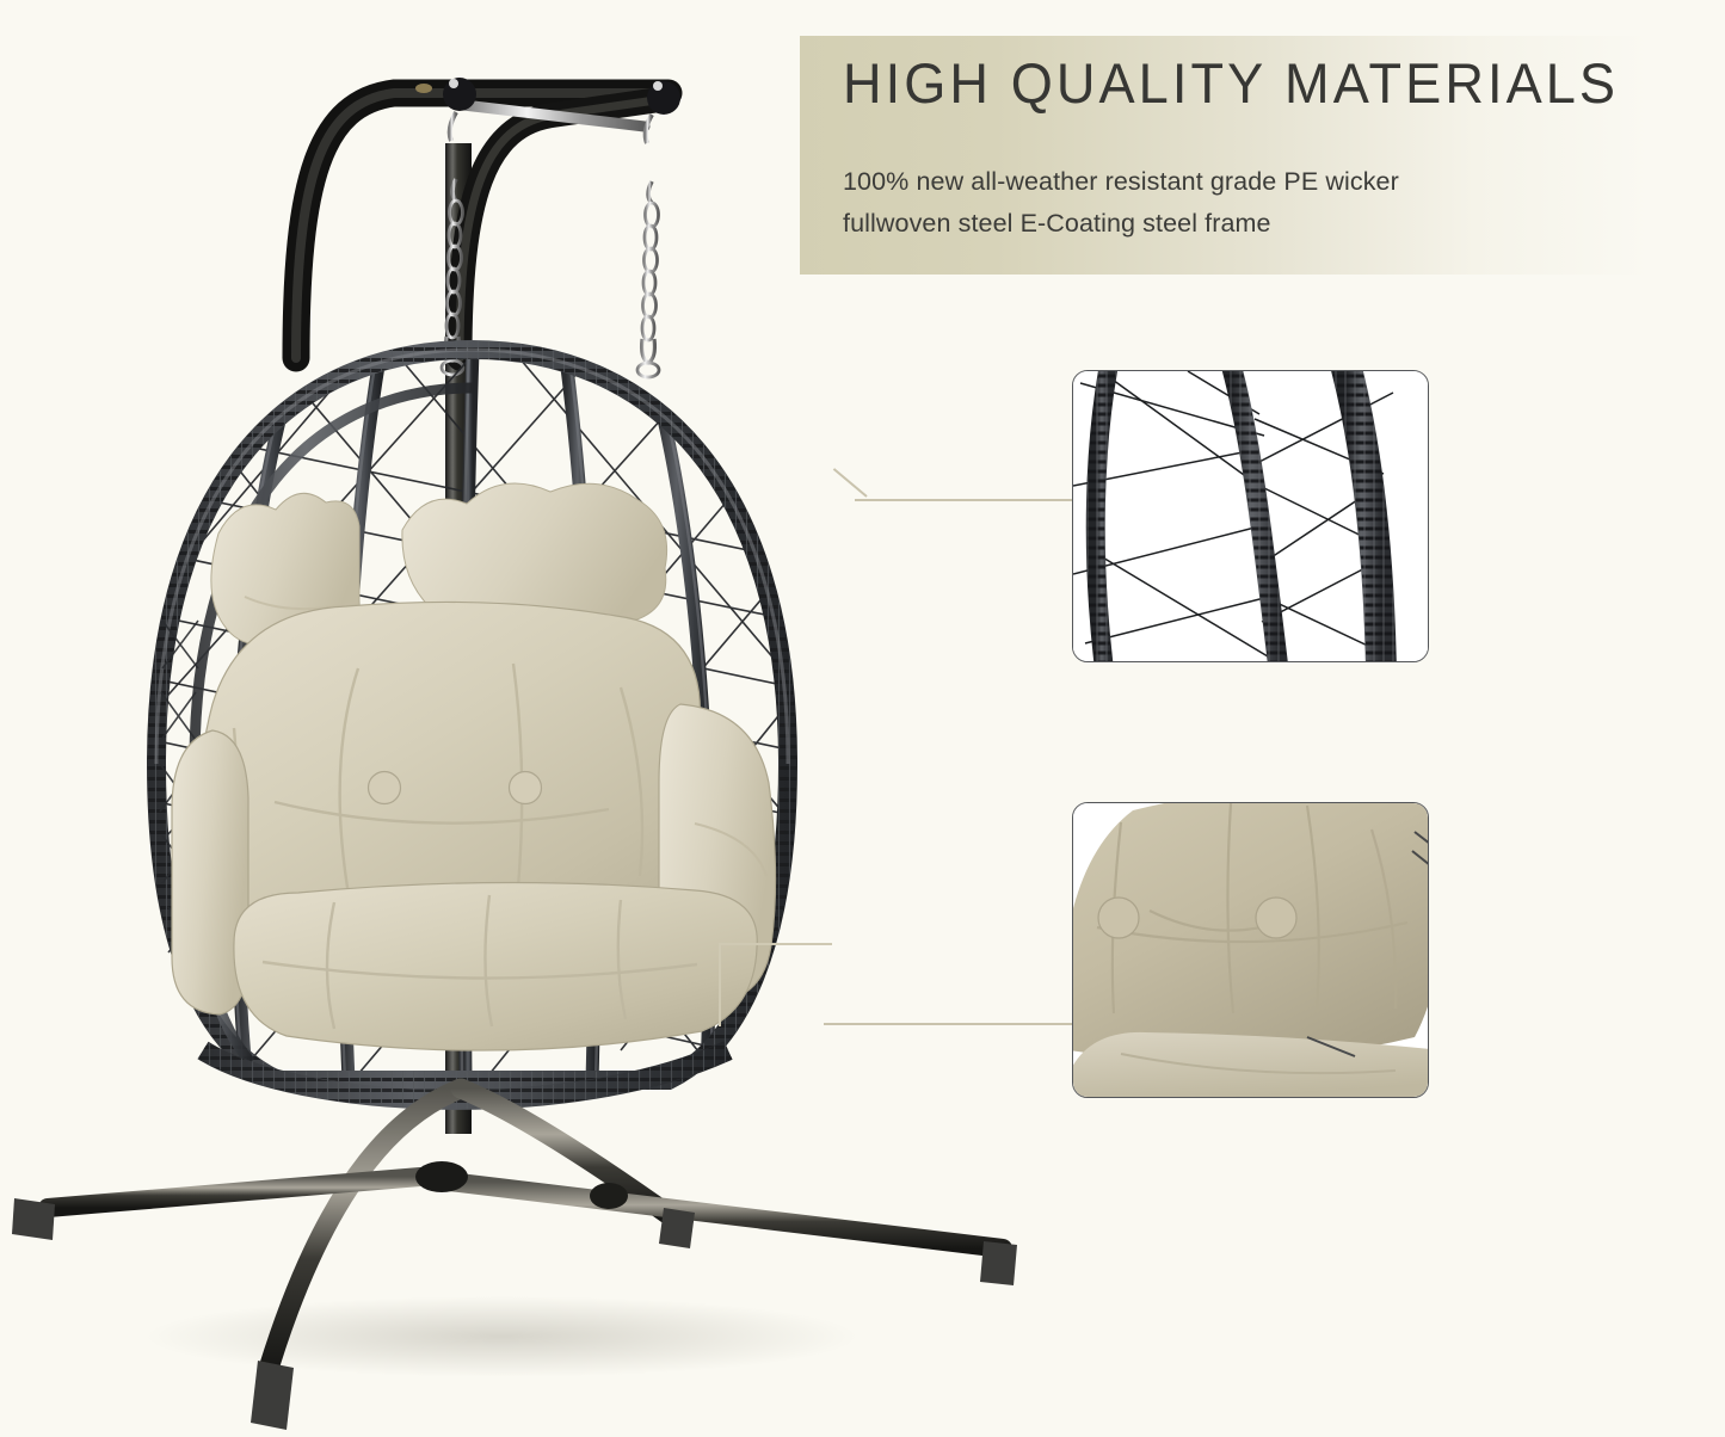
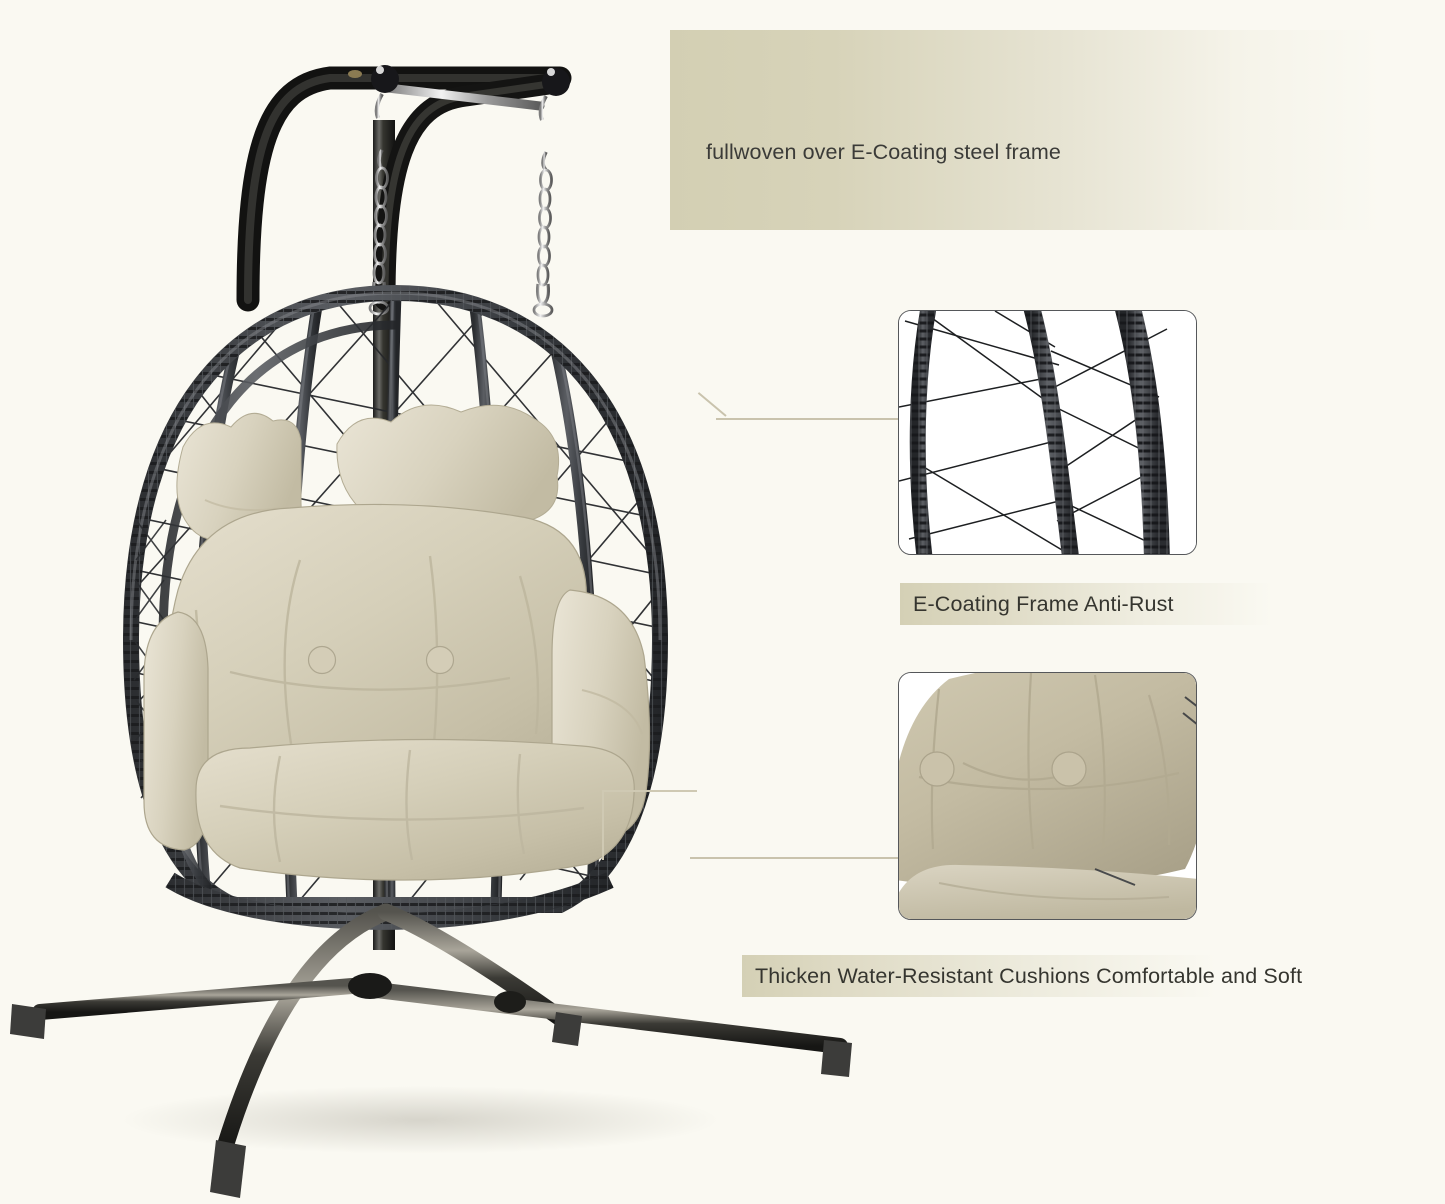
- HIGH QUALITY MATERIALS
- 100% new all-weather resistant grade PE wicker
- fullwoven steel E-Coating steel frame
+ fullwoven over E-Coating steel frame
+ E-Coating Frame Anti-Rust
+ Thicken Water-Resistant Cushions Comfortable and Soft
